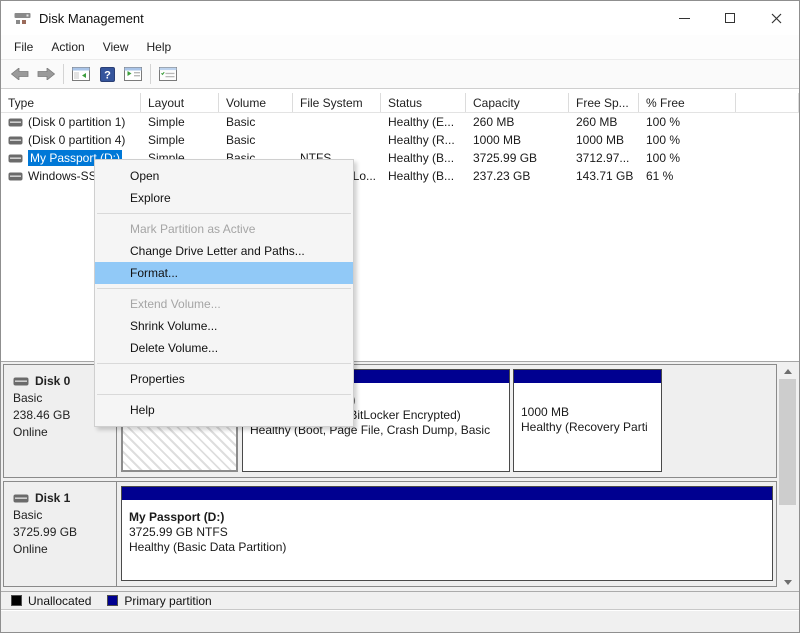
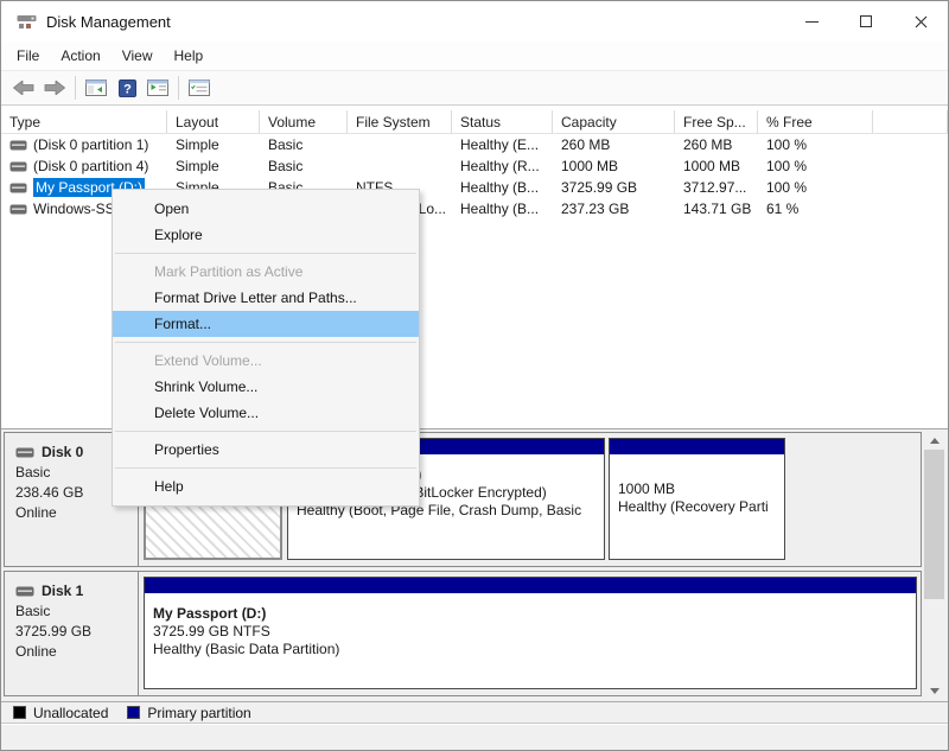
  Disk Management
  File
  Action
  View
  Help
  ?
  Type
  Layout
  Volume
  File System
  Status
  Capacity
  Free Sp...
  % Free
  (Disk 0 partition 1)
  Simple
  Basic
  Healthy (E...
  260 MB
  260 MB
  100 %
  (Disk 0 partition 4)
  Simple
  Basic
  Healthy (R...
  1000 MB
  1000 MB
  100 %
  My Passport (D:)
  Simple
  Basic
  NTFS
  Healthy (B...
  3725.99 GB
  3712.97...
  100 %
  Healthy (B...
  237.23 GB
  143.71 GB
  61 %
  Disk 0
  Basic
  238.46 GB
  Online
  Healthy (Boot, Page File, Crash Dump, Basic
  1000 MB
  Healthy (Recovery Parti
  Disk 1
  Basic
  3725.99 GB
  Online
  My Passport (D:)
  3725.99 GB NTFS
  Healthy (Basic Data Partition)
  Unallocated
  Primary partition
  Open
  Explore
  Mark Partition as Active
- Change Drive Letter and Paths...
+ Format Drive Letter and Paths...
  Format...
  Extend Volume...
  Shrink Volume...
  Delete Volume...
  Properties
  Help
